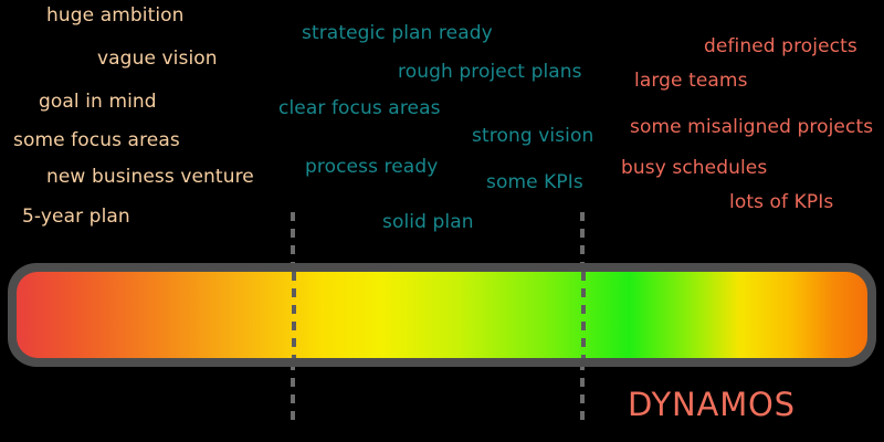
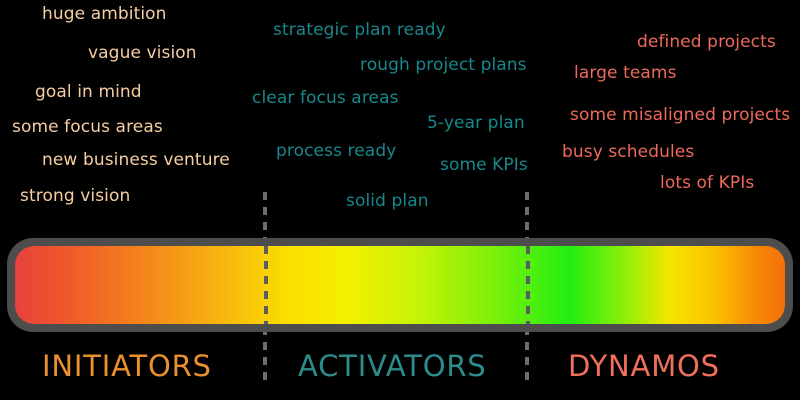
  huge ambition
  vague vision
  goal in mind
  some focus areas
  new business venture
- 5-year plan
+ strong vision
  strategic plan ready
  rough project plans
  clear focus areas
- strong vision
+ 5-year plan
  process ready
  some KPIs
  solid plan
  defined projects
  large teams
  some misaligned projects
  busy schedules
  lots of KPIs
+ INITIATORS
+ ACTIVATORS
  DYNAMOS
